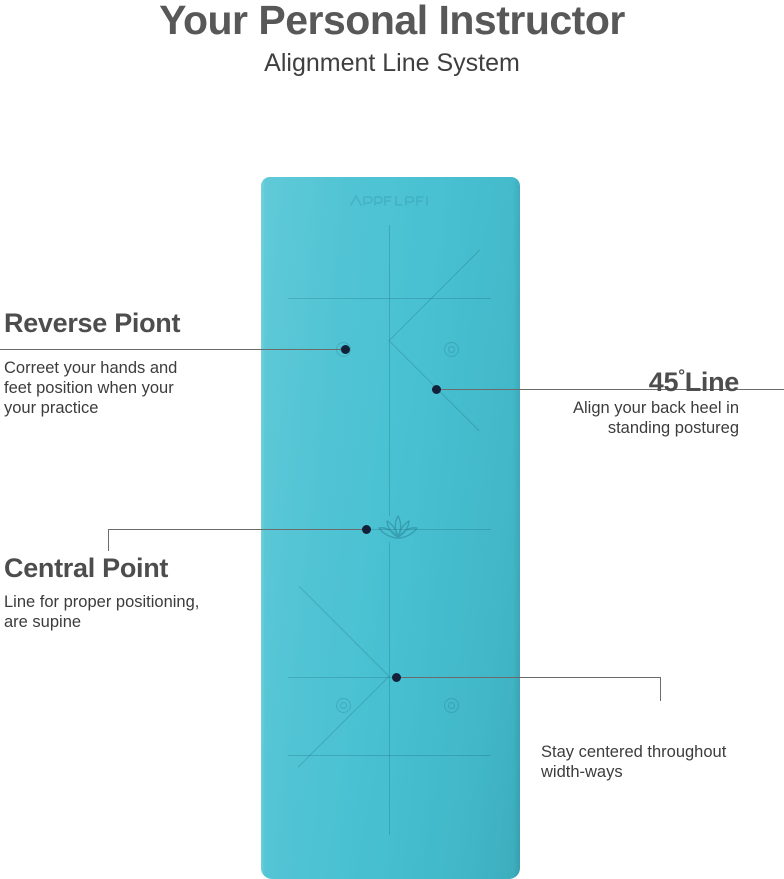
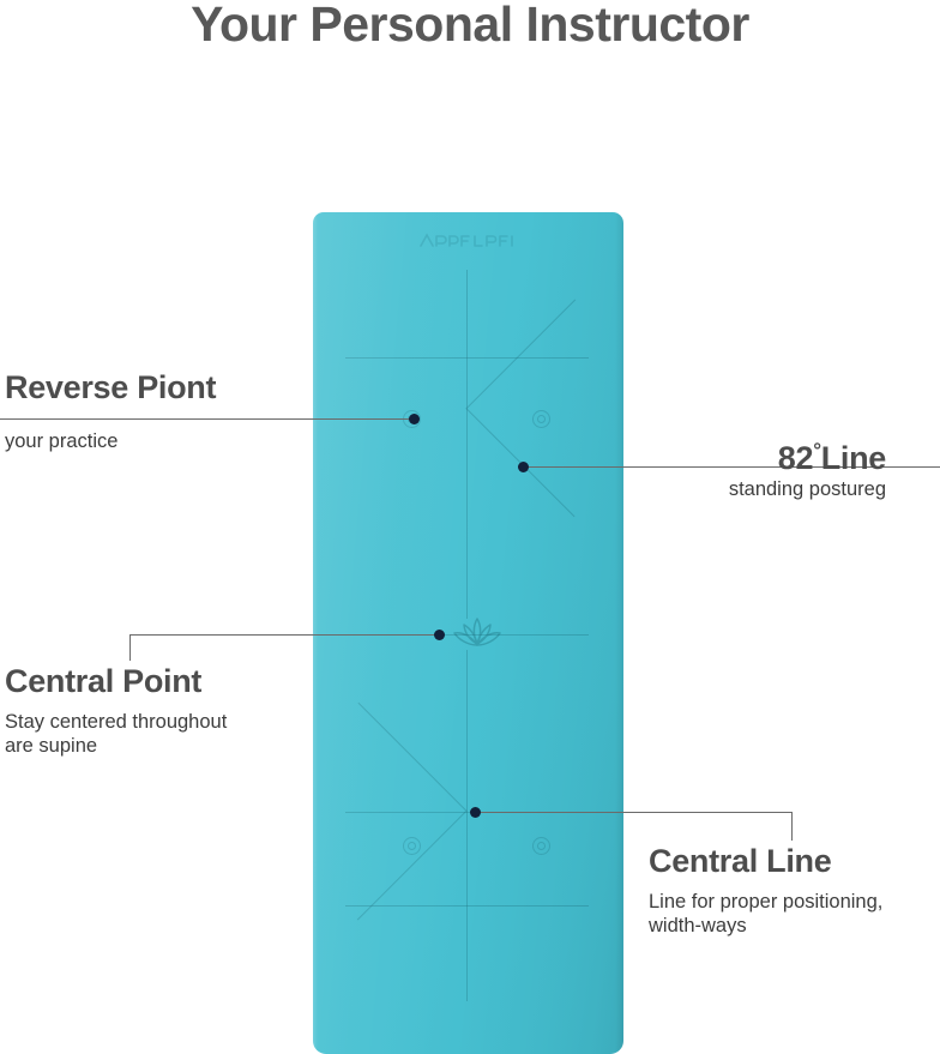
  Your Personal Instructor
- Alignment Line System
  Reverse Piont
- Correet your hands and
- feet position when your
  your practice
- 45°Line
+ 82°Line
- Align your back heel in
  standing postureg
  Central Point
- Line for proper positioning,
+ Stay centered throughout
  are supine
+ Central Line
- Stay centered throughout
+ Line for proper positioning,
  width-ways
